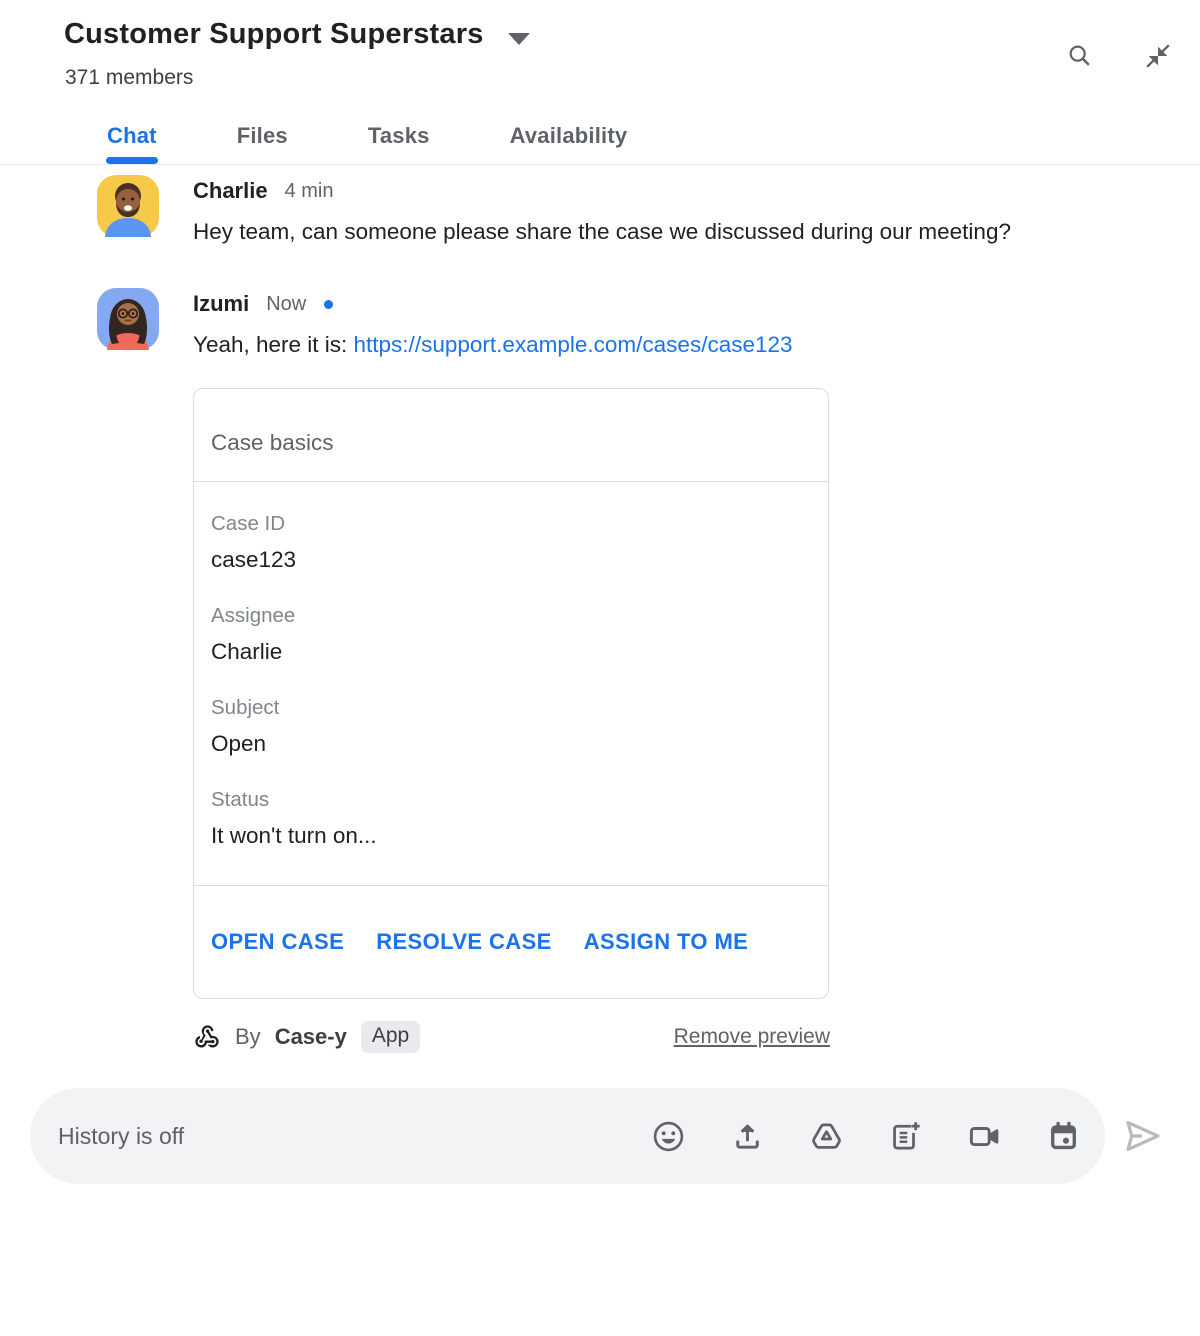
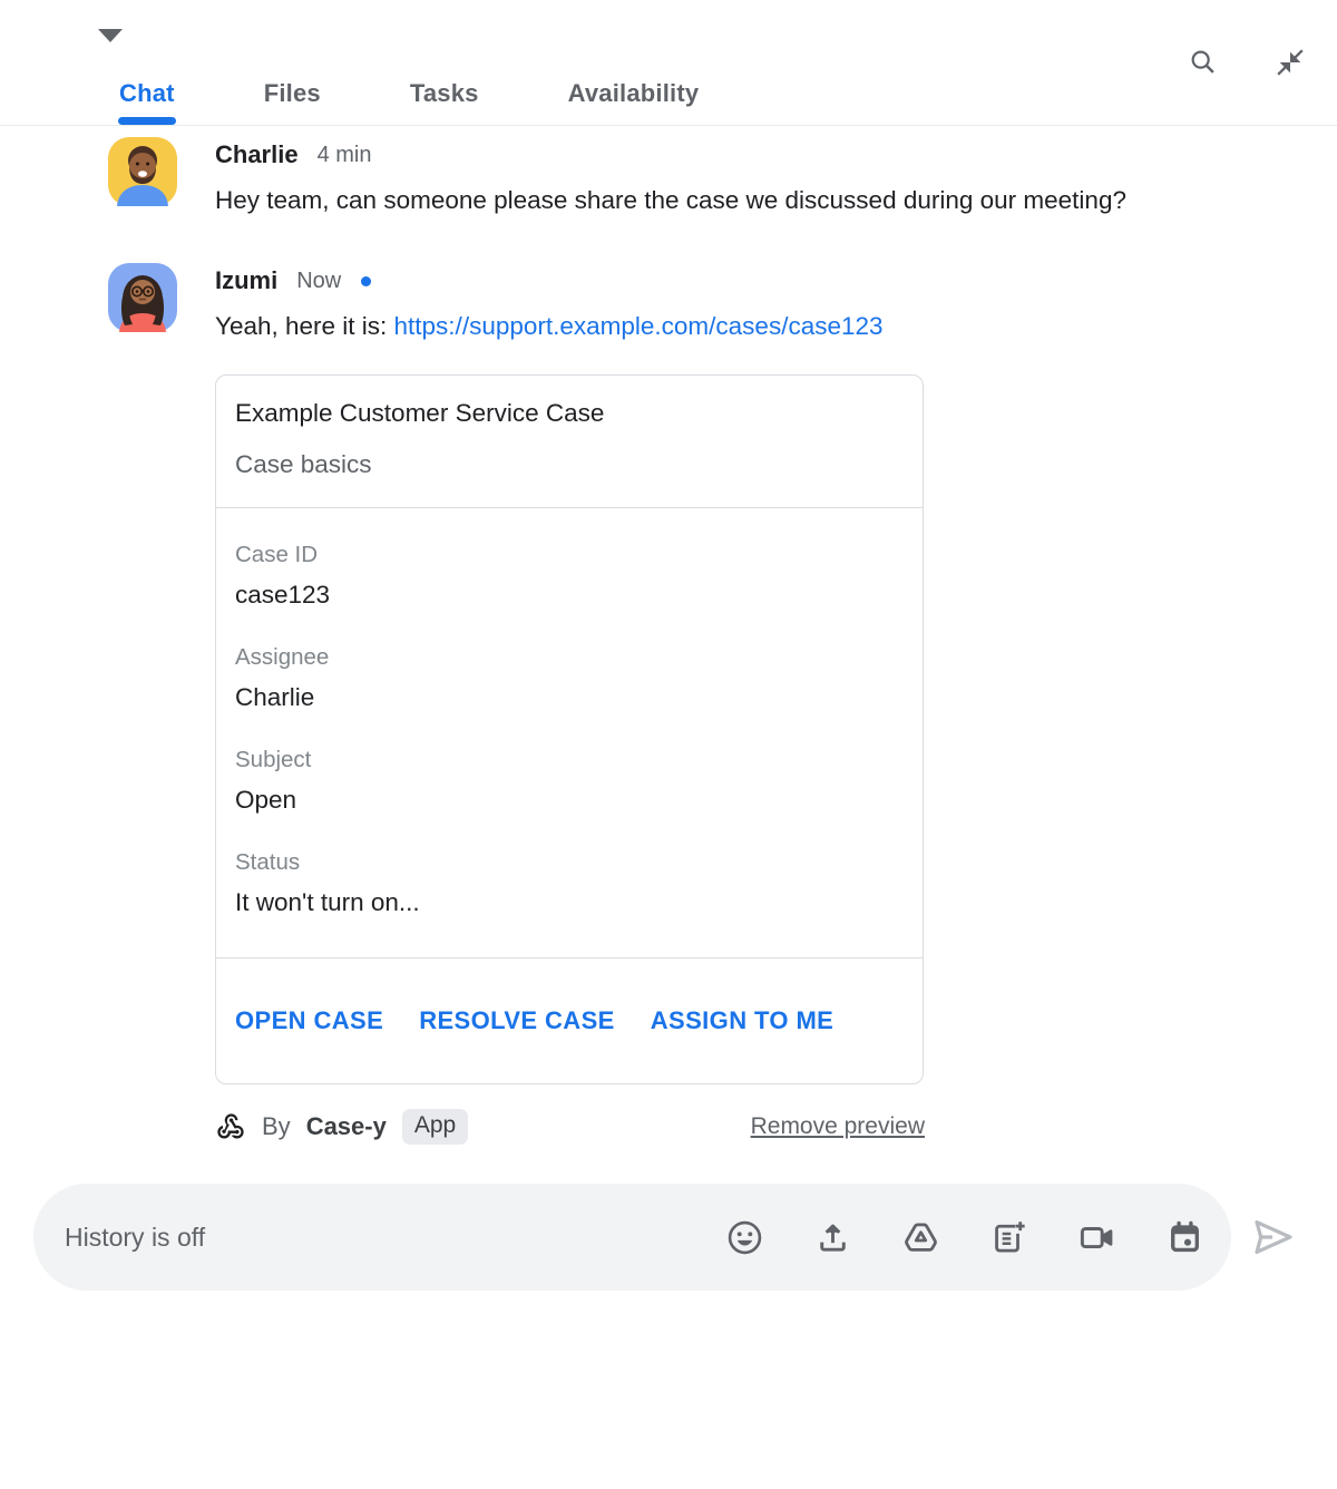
- Customer Support Superstars
- 371 members
  Chat
  Files
  Tasks
  Availability
  Charlie
  4 min
  Hey team, can someone please share the case we discussed during our meeting?
  Izumi
  Now
  Yeah, here it is: https://support.example.com/cases/case123
+ Example Customer Service Case
  Case basics
  Case ID
  case123
  Assignee
  Charlie
  Subject
  Open
  Status
  It won't turn on...
  OPEN CASE
  RESOLVE CASE
  ASSIGN TO ME
  By
  Case-y
  App
  Remove preview
  History is off
